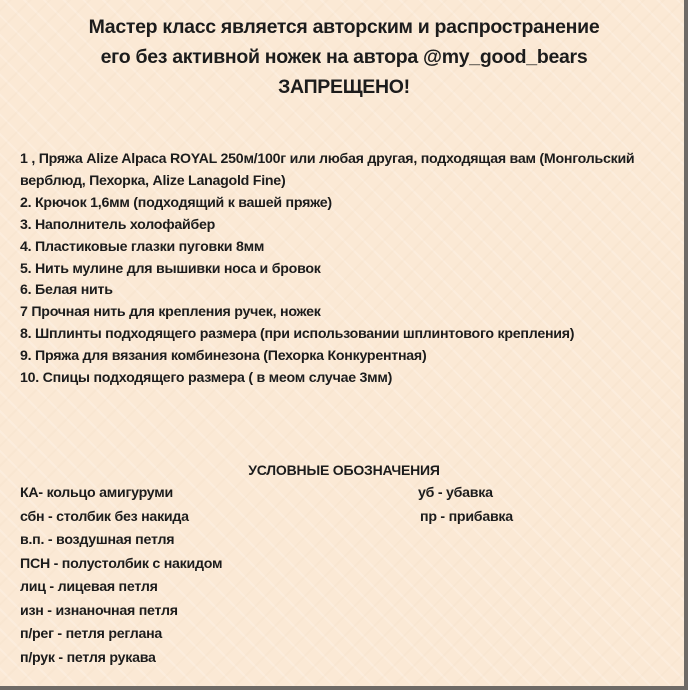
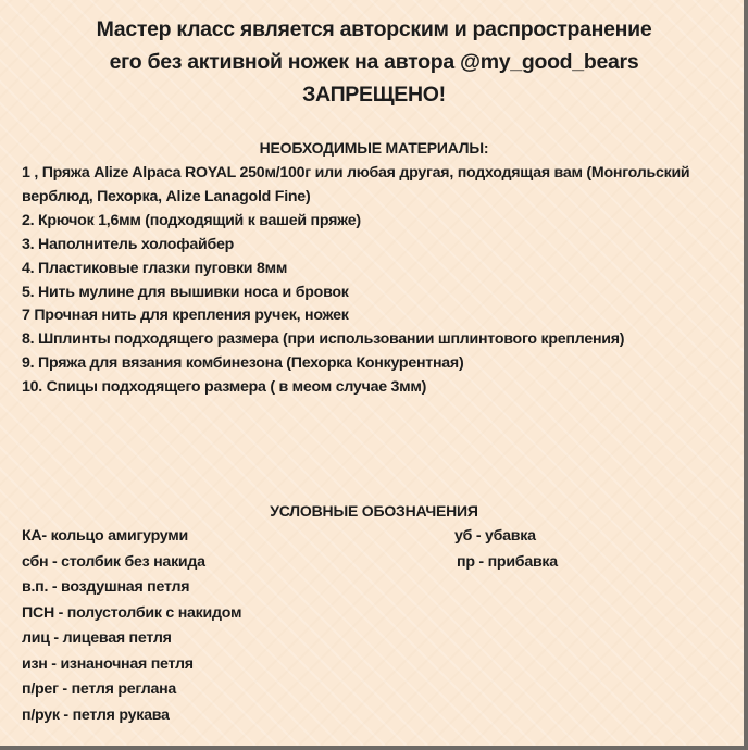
  Мастер класс является авторским и распространение
  его без активной ножек на автора @my_good_bears
  ЗАПРЕЩЕНО!
+ НЕОБХОДИМЫЕ МАТЕРИАЛЫ:
  1 , Пряжа Alize Alpaca ROYAL 250м/100г или любая другая, подходящая вам (Монгольский верблюд, Пехорка, Alize Lanagold Fine)
  2. Крючок 1,6мм (подходящий к вашей пряже)
  3. Наполнитель холофайбер
  4. Пластиковые глазки пуговки 8мм
  5. Нить мулине для вышивки носа и бровок
- 6. Белая нить
  7 Прочная нить для крепления ручек, ножек
  8. Шплинты подходящего размера (при использовании шплинтового крепления)
  9. Пряжа для вязания комбинезона (Пехорка Конкурентная)
  10. Спицы подходящего размера ( в меом случае 3мм)
  УСЛОВНЫЕ ОБОЗНАЧЕНИЯ
  КА- кольцо амигуруми
  уб - убавка
  сбн - столбик без накида
  пр - прибавка
  в.п. - воздушная петля
  ПСН - полустолбик с накидом
  лиц - лицевая петля
  изн - изнаночная петля
  п/рег - петля реглана
  п/рук - петля рукава
